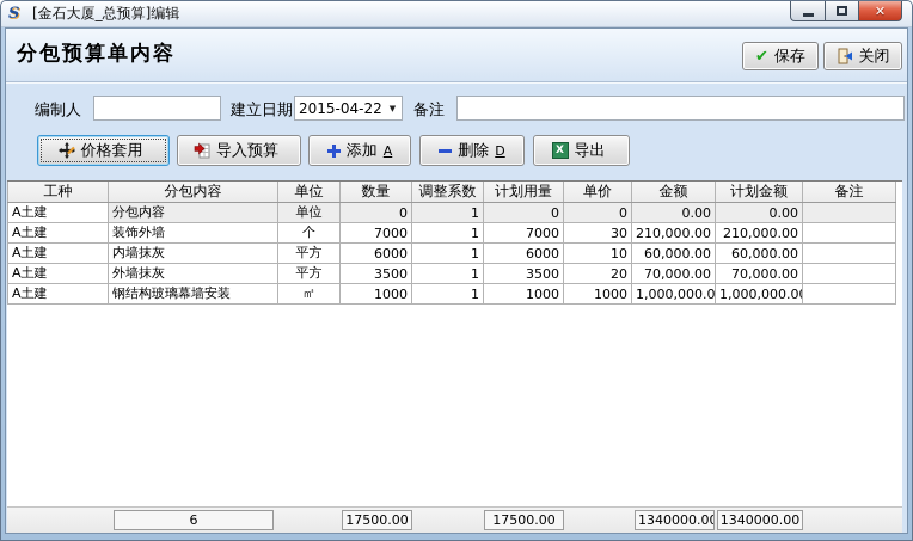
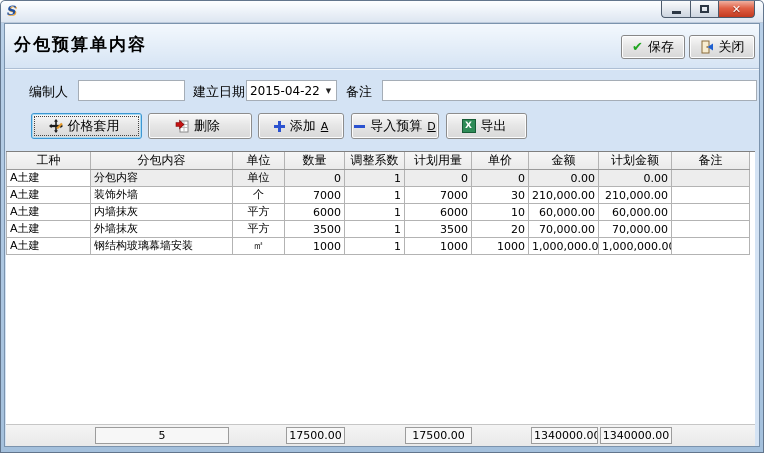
  S
- [金石大厦_总预算]编辑
  ✕
  分包预算单内容
  ✔
  保存
  关闭
  编制人
  建立日期
  2015-04-22
  ▼
  备注
  价格套用
- 导入预算
+ 删除
  添加
  A
- 删除
+ 导入预算
  D
  X
  导出
  工种	分包内容	单位	数量	调整系数	计划用量	单价	金额	计划金额	备注
  A土建	分包内容	单位	0	1	0	0	0.00	0.00
  A土建	装饰外墙	个	7000	1	7000	30	210,000.00	210,000.00
  A土建	内墙抹灰	平方	6000	1	6000	10	60,000.00	60,000.00
  A土建	外墙抹灰	平方	3500	1	3500	20	70,000.00	70,000.00
  A土建	钢结构玻璃幕墙安装	㎡	1000	1	1000	1000	1,000,000.0	1,000,000.0
- 6
+ 5
  17500.00
  17500.00
  1340000.00
  1340000.00
